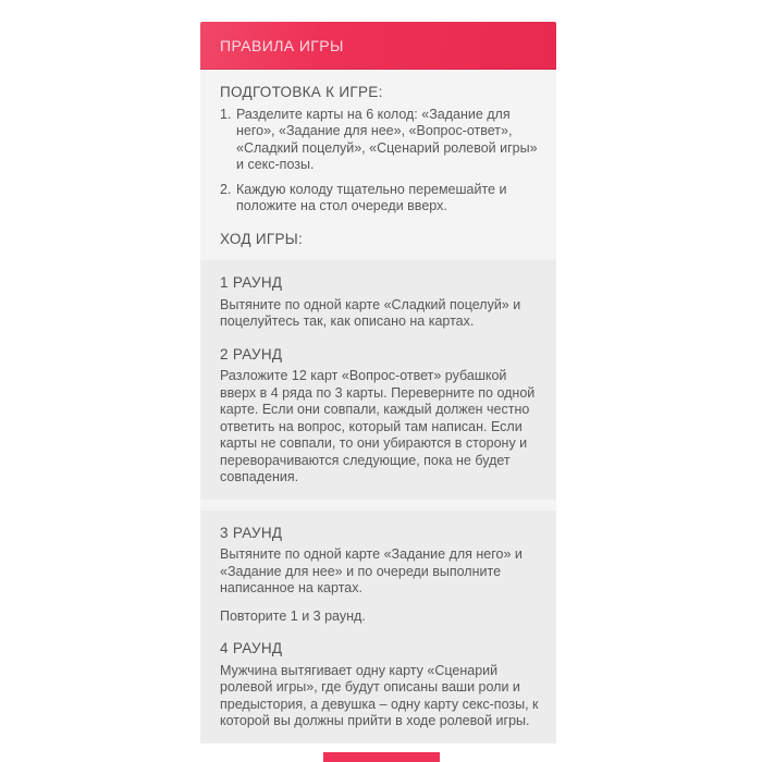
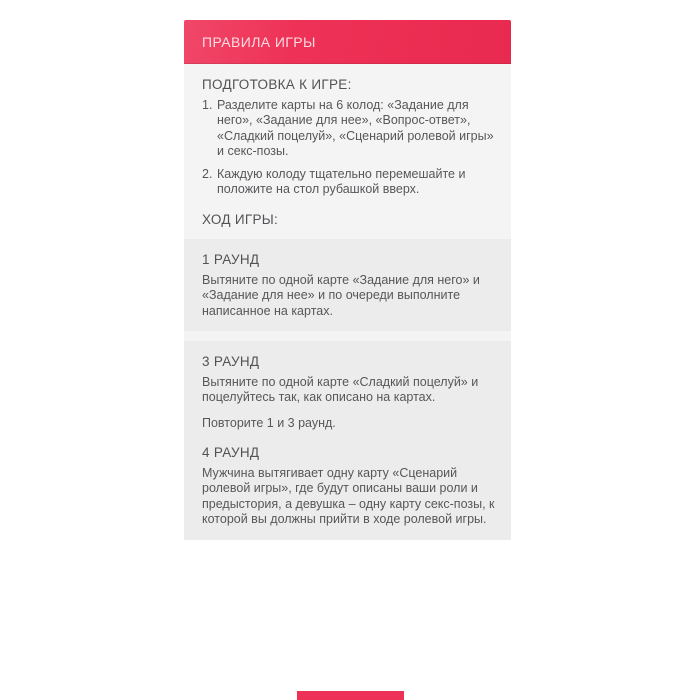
  ПРАВИЛА ИГРЫ
  ПОДГОТОВКА К ИГРЕ:
  1.
  Разделите карты на 6 колод: «Задание для него», «Задание для нее», «Вопрос-ответ», «Сладкий поцелуй», «Сценарий ролевой игры» и секс-позы.
  2.
- Каждую колоду тщательно перемешайте и положите на стол очереди вверх.
+ Каждую колоду тщательно перемешайте и положите на стол рубашкой вверх.
  ХОД ИГРЫ:
  1 РАУНД
- Вытяните по одной карте «Сладкий поцелуй» и поцелуйтесь так, как описано на картах.
+ Вытяните по одной карте «Задание для него» и «Задание для нее» и по очереди выполните написанное на картах.
- 2 РАУНД
- Разложите 12 карт «Вопрос-ответ» рубашкой вверх в 4 ряда по 3 карты. Переверните по одной карте. Если они совпали, каждый должен честно ответить на вопрос, который там написан. Если карты не совпали, то они убираются в сторону и переворачиваются следующие, пока не будет совпадения.
  3 РАУНД
- Вытяните по одной карте «Задание для него» и «Задание для нее» и по очереди выполните написанное на картах.
+ Вытяните по одной карте «Сладкий поцелуй» и поцелуйтесь так, как описано на картах.
  Повторите 1 и 3 раунд.
  4 РАУНД
  Мужчина вытягивает одну карту «Сценарий ролевой игры», где будут описаны ваши роли и предыстория, а девушка – одну карту секс-позы, к которой вы должны прийти в ходе ролевой игры.
